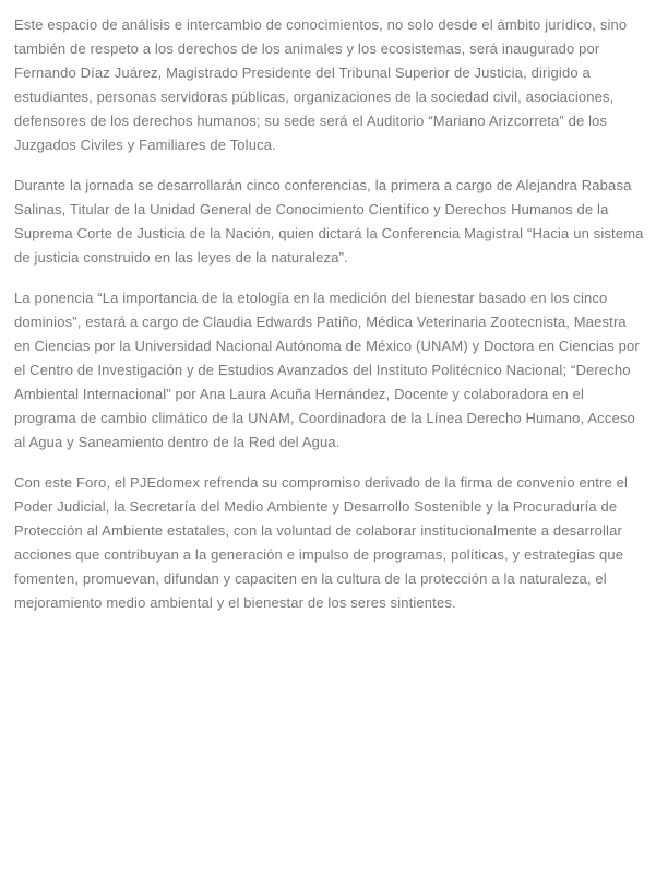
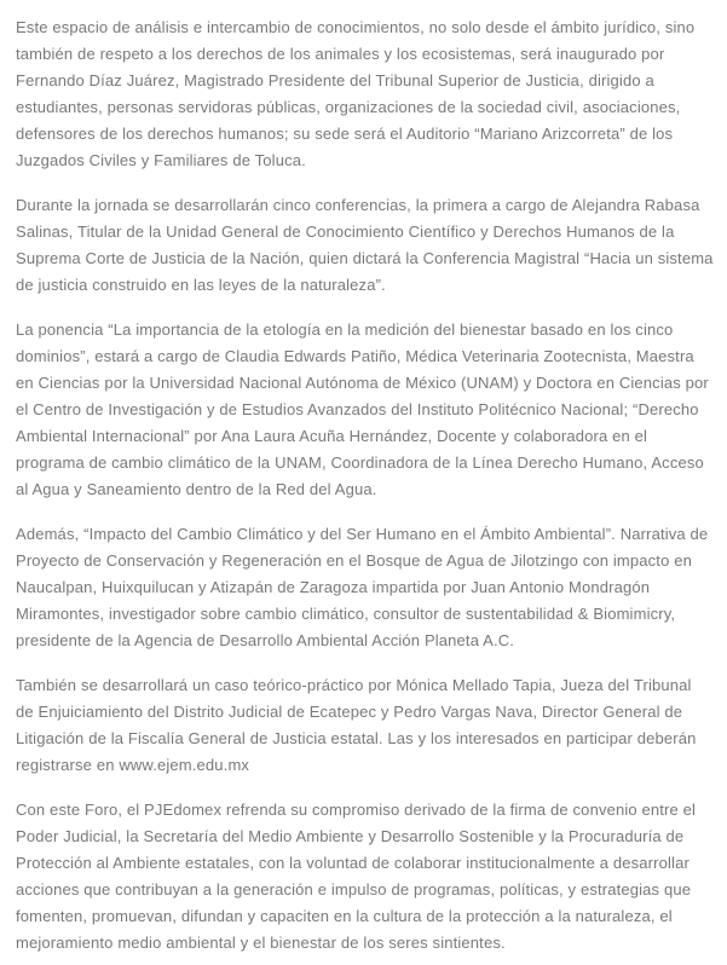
  Este espacio de análisis e intercambio de conocimientos, no solo desde el ámbito jurídico, sino también de respeto a los derechos de los animales y los ecosistemas, será inaugurado por Fernando Díaz Juárez, Magistrado Presidente del Tribunal Superior de Justicia, dirigido a estudiantes, personas servidoras públicas, organizaciones de la sociedad civil, asociaciones, defensores de los derechos humanos; su sede será el Auditorio “Mariano Arizcorreta” de los Juzgados Civiles y Familiares de Toluca.
  Durante la jornada se desarrollarán cinco conferencias, la primera a cargo de Alejandra Rabasa Salinas, Titular de la Unidad General de Conocimiento Científico y Derechos Humanos de la Suprema Corte de Justicia de la Nación, quien dictará la Conferencia Magistral “Hacia un sistema de justicia construido en las leyes de la naturaleza”.
  La ponencia “La importancia de la etología en la medición del bienestar basado en los cinco dominios”, estará a cargo de Claudia Edwards Patiño, Médica Veterinaria Zootecnista, Maestra en Ciencias por la Universidad Nacional Autónoma de México (UNAM) y Doctora en Ciencias por el Centro de Investigación y de Estudios Avanzados del Instituto Politécnico Nacional; “Derecho Ambiental Internacional” por Ana Laura Acuña Hernández, Docente y colaboradora en el programa de cambio climático de la UNAM, Coordinadora de la Línea Derecho Humano, Acceso al Agua y Saneamiento dentro de la Red del Agua.
+ Además, “Impacto del Cambio Climático y del Ser Humano en el Ámbito Ambiental”. Narrativa de Proyecto de Conservación y Regeneración en el Bosque de Agua de Jilotzingo con impacto en Naucalpan, Huixquilucan y Atizapán de Zaragoza impartida por Juan Antonio Mondragón Miramontes, investigador sobre cambio climático, consultor de sustentabilidad & Biomimicry, presidente de la Agencia de Desarrollo Ambiental Acción Planeta A.C.
+ También se desarrollará un caso teórico-práctico por Mónica Mellado Tapia, Jueza del Tribunal de Enjuiciamiento del Distrito Judicial de Ecatepec y Pedro Vargas Nava, Director General de Litigación de la Fiscalía General de Justicia estatal. Las y los interesados en participar deberán registrarse en www.ejem.edu.mx
  Con este Foro, el PJEdomex refrenda su compromiso derivado de la firma de convenio entre el Poder Judicial, la Secretaría del Medio Ambiente y Desarrollo Sostenible y la Procuraduría de Protección al Ambiente estatales, con la voluntad de colaborar institucionalmente a desarrollar acciones que contribuyan a la generación e impulso de programas, políticas, y estrategias que fomenten, promuevan, difundan y capaciten en la cultura de la protección a la naturaleza, el mejoramiento medio ambiental y el bienestar de los seres sintientes.
